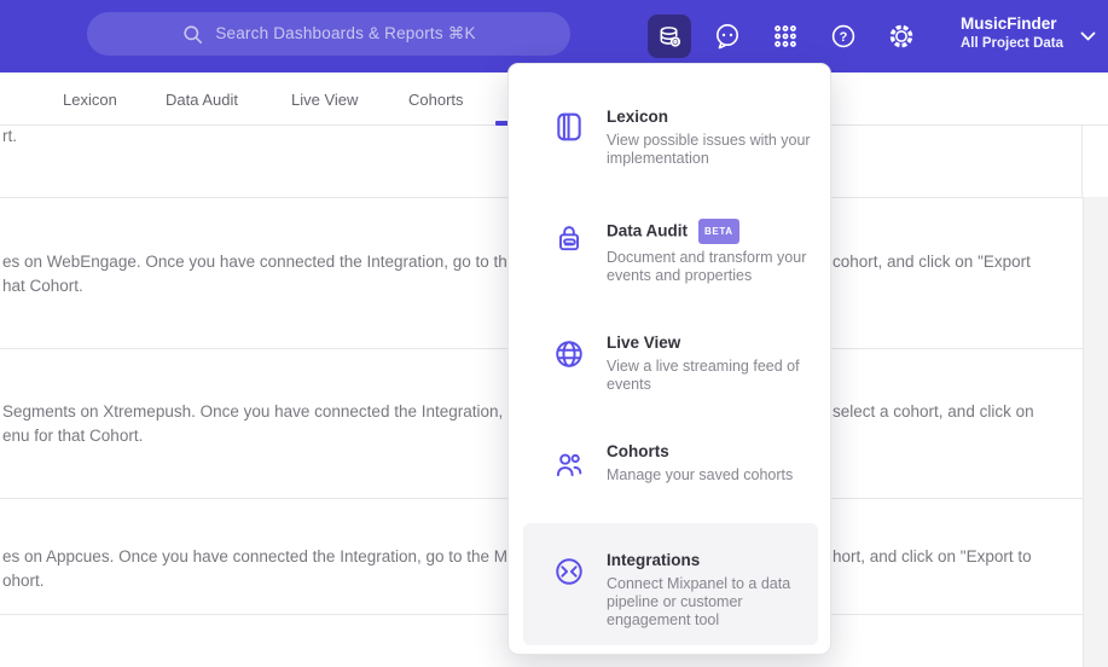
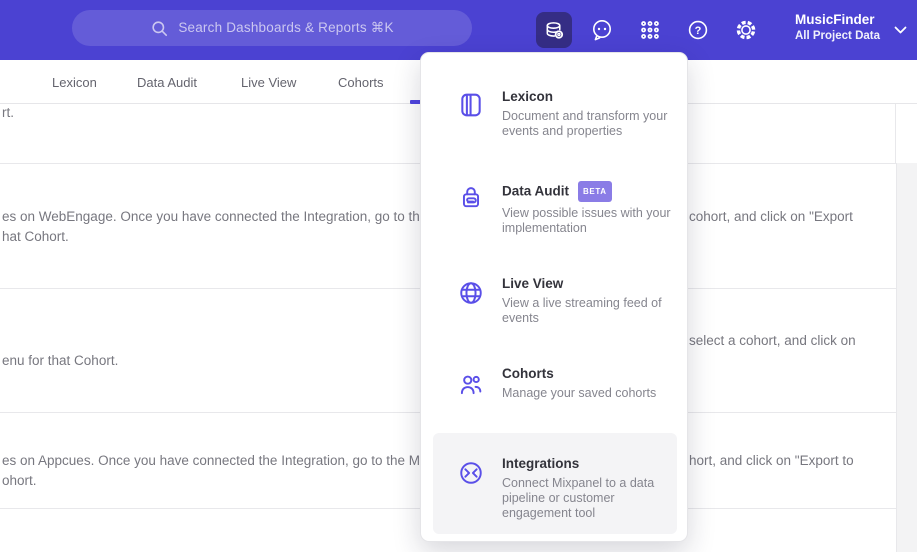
  Search Dashboards & Reports ⌘K
  ?
  MusicFinder
  All Project Data
  Lexicon
  Data Audit
  Live View
  Cohorts
  rt.
  es on WebEngage. Once you have connected the Integration, go to th
  cohort, and click on "Export
  hat Cohort.
- Segments on Xtremepush. Once you have connected the Integration,
  select a cohort, and click on
  enu for that Cohort.
  es on Appcues. Once you have connected the Integration, go to the M
  hort, and click on "Export to
  ohort.
  Lexicon
- View possible issues with your implementation
+ Document and transform your events and properties
  Data Audit BETA
- Document and transform your events and properties
+ View possible issues with your implementation
  Live View
  View a live streaming feed of events
  Cohorts
  Manage your saved cohorts
  Integrations
  Connect Mixpanel to a data pipeline or customer engagement tool
